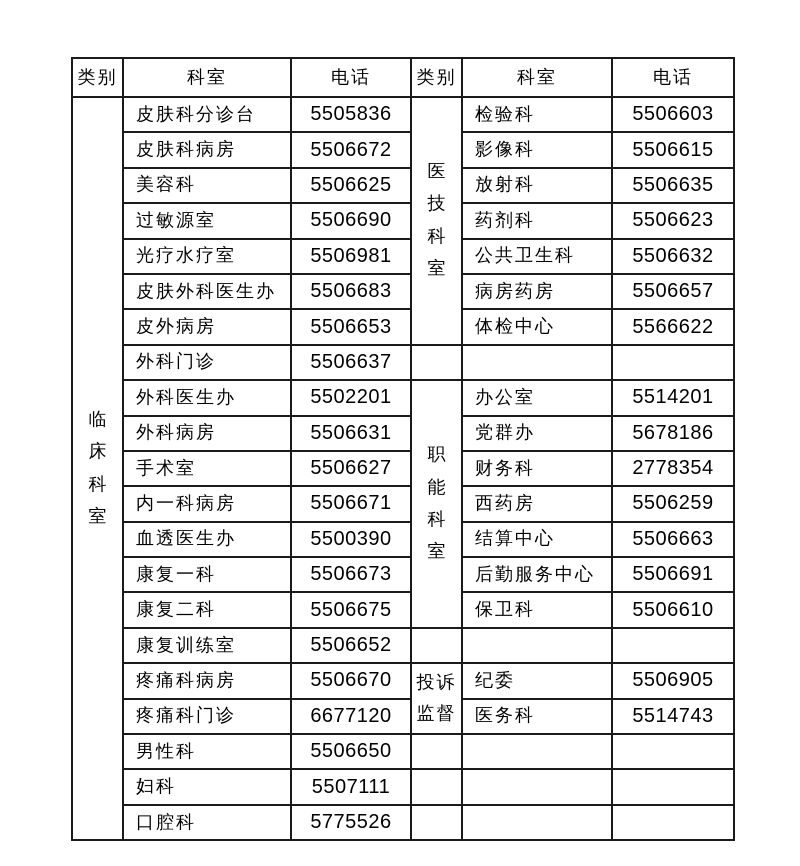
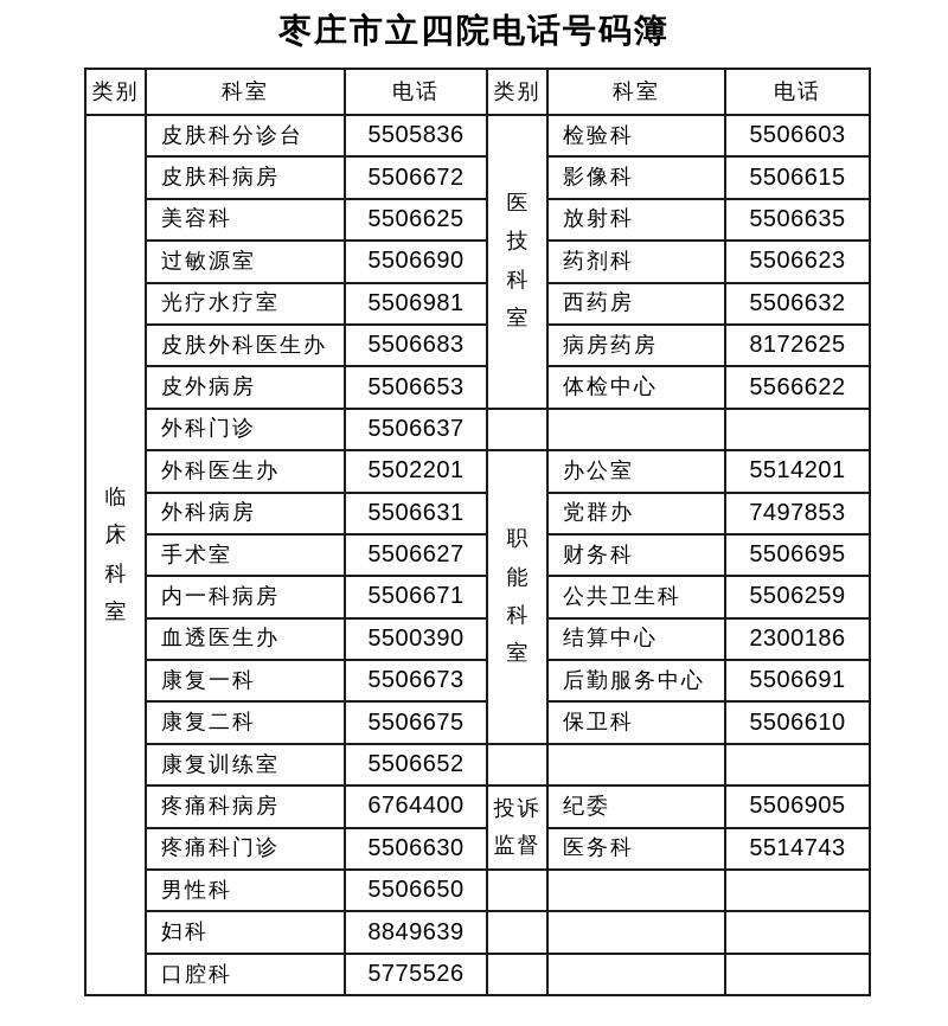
+ 枣庄市立四院电话号码簿
  类别	科室	电话	类别	科室	电话
  临床科室	皮肤科分诊台	5505836	医技科室	检验科	5506603
  皮肤科病房	5506672	影像科	5506615
  美容科	5506625	放射科	5506635
  过敏源室	5506690	药剂科	5506623
- 光疗水疗室	5506981	公共卫生科	5506632
+ 光疗水疗室	5506981	西药房	5506632
- 皮肤外科医生办	5506683	病房药房	5506657
+ 皮肤外科医生办	5506683	病房药房	8172625
  皮外病房	5506653	体检中心	5566622
  外科门诊	5506637
  外科医生办	5502201	职能科室	办公室	5514201
- 外科病房	5506631	党群办	5678186
+ 外科病房	5506631	党群办	7497853
- 手术室	5506627	财务科	2778354
+ 手术室	5506627	财务科	5506695
- 内一科病房	5506671	西药房	5506259
+ 内一科病房	5506671	公共卫生科	5506259
- 血透医生办	5500390	结算中心	5506663
+ 血透医生办	5500390	结算中心	2300186
  康复一科	5506673	后勤服务中心	5506691
  康复二科	5506675	保卫科	5506610
  康复训练室	5506652
- 疼痛科病房	5506670	投诉监督	纪委	5506905
+ 疼痛科病房	6764400	投诉监督	纪委	5506905
- 疼痛科门诊	6677120	医务科	5514743
+ 疼痛科门诊	5506630	医务科	5514743
  男性科	5506650
- 妇科	5507111
+ 妇科	8849639
  口腔科	5775526
